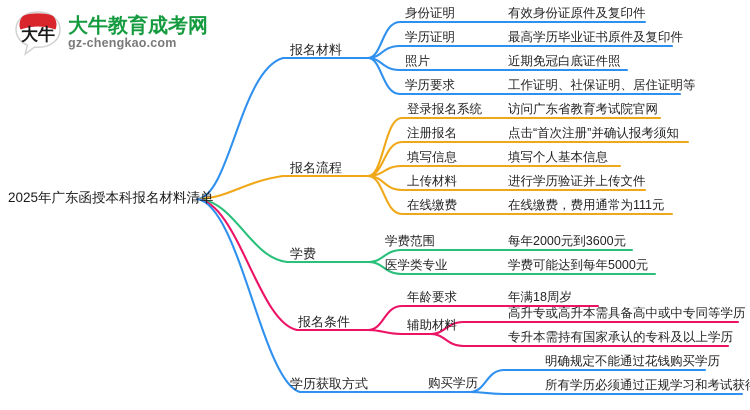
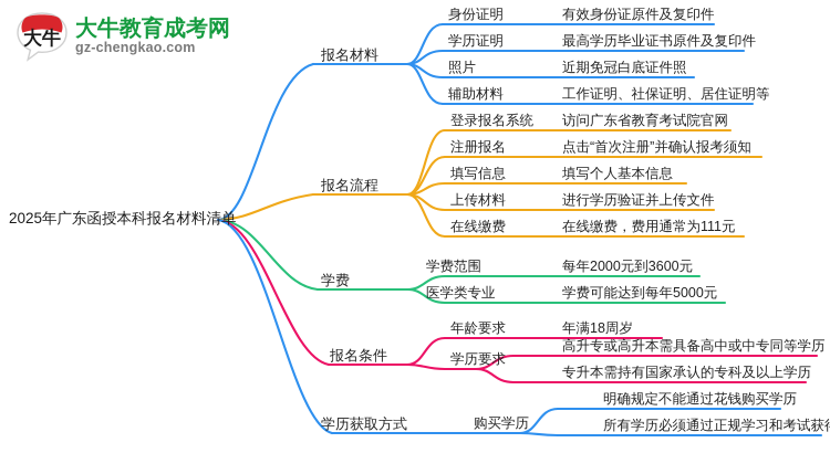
  大牛
  大牛教育成考网
  gz-chengkao.com
  2025年广东函授本科报名材料清单
  报名材料
  身份证明
  有效身份证原件及复印件
  学历证明
  最高学历毕业证书原件及复印件
  照片
  近期免冠白底证件照
- 学历要求
+ 辅助材料
  工作证明、社保证明、居住证明等
  报名流程
  登录报名系统
  访问广东省教育考试院官网
  注册报名
  点击“首次注册”并确认报考须知
  填写信息
  填写个人基本信息
  上传材料
  进行学历验证并上传文件
  在线缴费
  在线缴费，费用通常为111元
  学费
  学费范围
  每年2000元到3600元
  医学类专业
  学费可能达到每年5000元
  报名条件
  年龄要求
  年满18周岁
- 辅助材料
+ 学历要求
  高升专或高升本需具备高中或中专同等学历
  专升本需持有国家承认的专科及以上学历
  学历获取方式
  购买学历
  明确规定不能通过花钱购买学历
  所有学历必须通过正规学习和考试获
